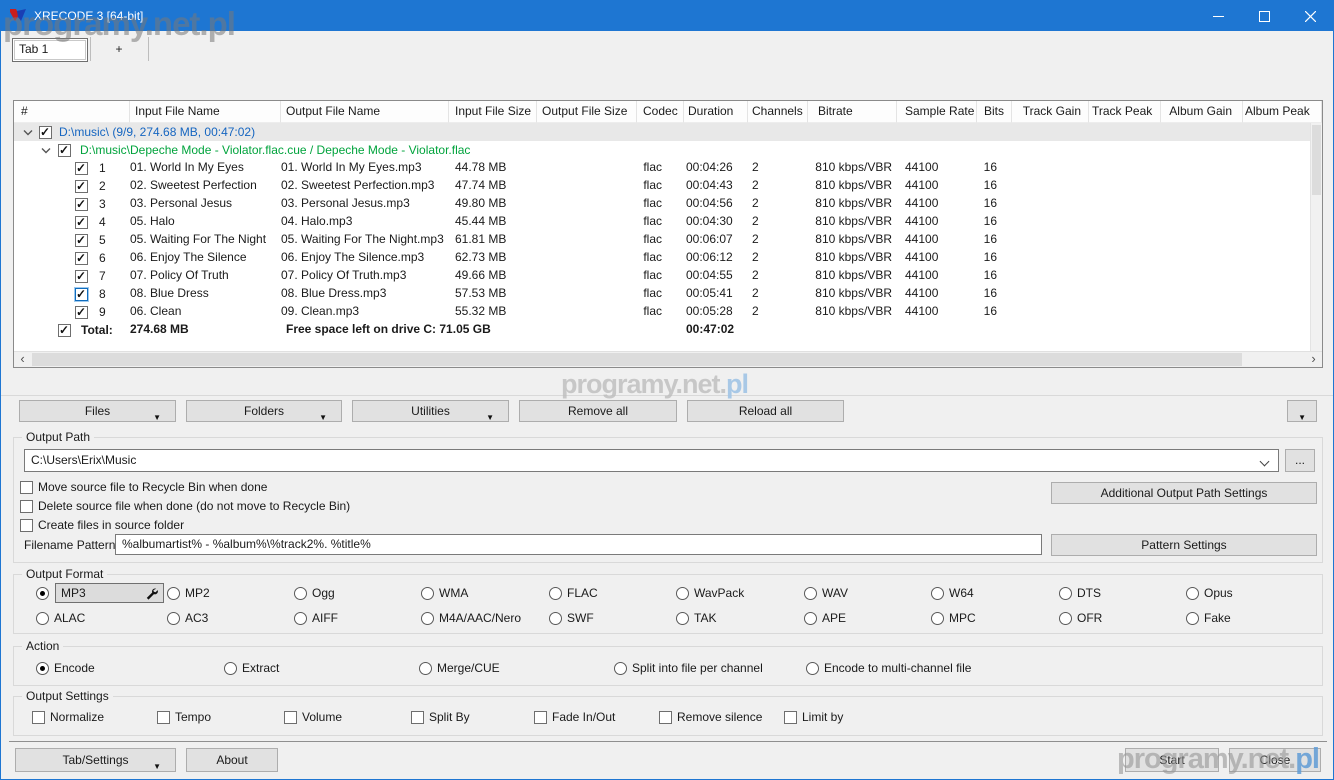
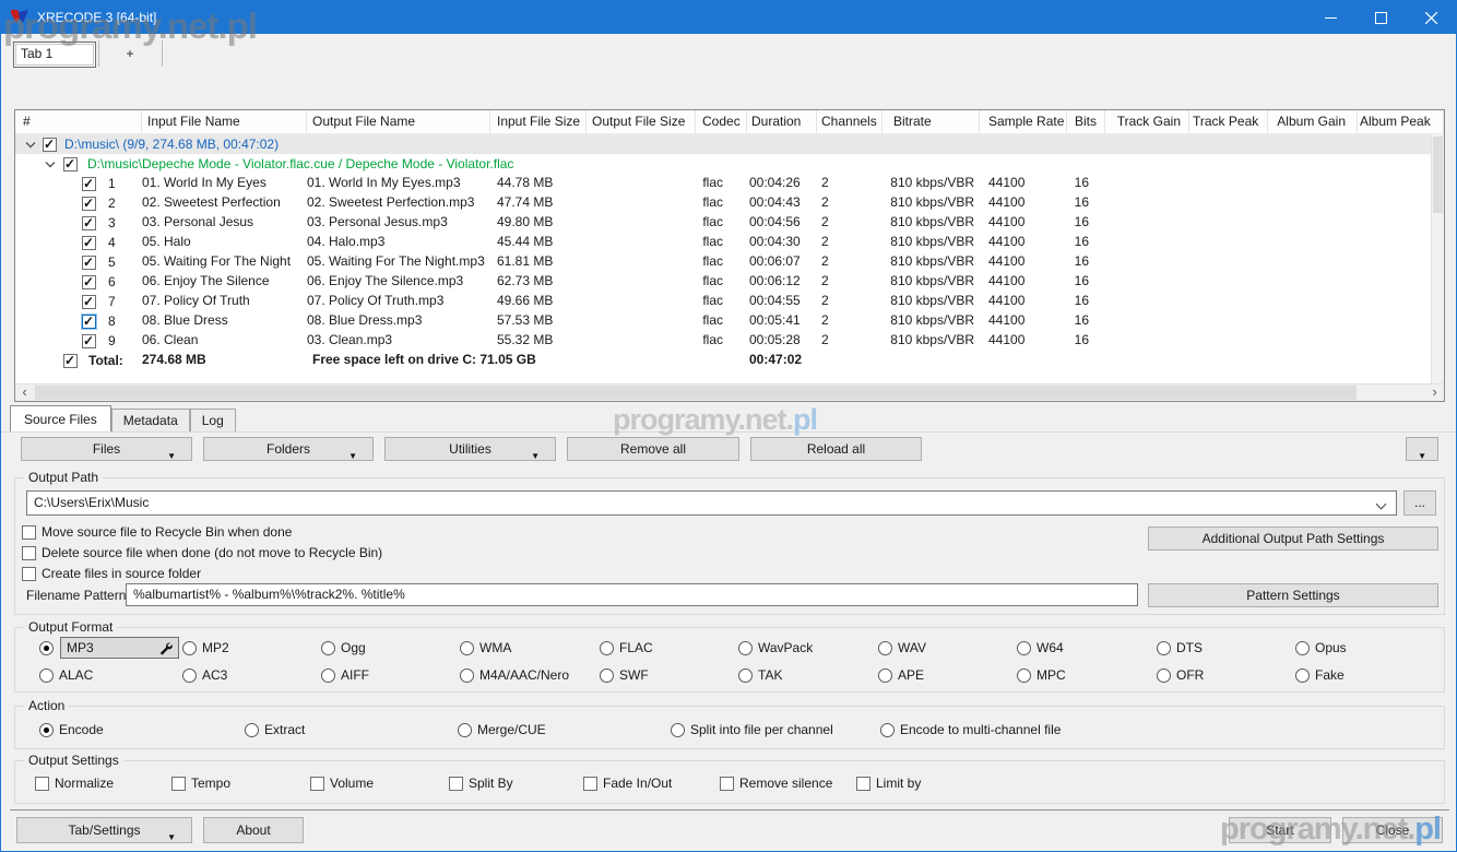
  XRECODE 3 [64-bit]
  Tab 1
  +
  #
  Input File Name
  Output File Name
  Input File Size
  Output File Size
  Codec
  Duration
  Channels
  Bitrate
  Sample Rate
  Bits
  Track Gain
  Track Peak
  Album Gain
  Album Peak
  ✓
  D:\music\ (9/9, 274.68 MB, 00:47:02)
  ✓
  D:\music\Depeche Mode - Violator.flac.cue / Depeche Mode - Violator.flac
  ✓
  1
  01. World In My Eyes
  01. World In My Eyes.mp3
  44.78 MB
  flac
  00:04:26
  2
  810 kbps/VBR
  44100
  16
  ✓
  2
  02. Sweetest Perfection
  02. Sweetest Perfection.mp3
  47.74 MB
  flac
  00:04:43
  2
  810 kbps/VBR
  44100
  16
  ✓
  3
  03. Personal Jesus
  03. Personal Jesus.mp3
  49.80 MB
  flac
  00:04:56
  2
  810 kbps/VBR
  44100
  16
  ✓
  4
  05. Halo
  04. Halo.mp3
  45.44 MB
  flac
  00:04:30
  2
  810 kbps/VBR
  44100
  16
  ✓
  5
  05. Waiting For The Night
  05. Waiting For The Night.mp3
  61.81 MB
  flac
  00:06:07
  2
  810 kbps/VBR
  44100
  16
  ✓
  6
  06. Enjoy The Silence
  06. Enjoy The Silence.mp3
  62.73 MB
  flac
  00:06:12
  2
  810 kbps/VBR
  44100
  16
  ✓
  7
  07. Policy Of Truth
  07. Policy Of Truth.mp3
  49.66 MB
  flac
  00:04:55
  2
  810 kbps/VBR
  44100
  16
  ✓
  8
  08. Blue Dress
  08. Blue Dress.mp3
  57.53 MB
  flac
  00:05:41
  2
  810 kbps/VBR
  44100
  16
  ✓
  9
  06. Clean
- 09. Clean.mp3
+ 03. Clean.mp3
  55.32 MB
  flac
  00:05:28
  2
  810 kbps/VBR
  44100
  16
  ✓
  Total:
  274.68 MB
  Free space left on drive C: 71
  00:47:02
  ‹
  ›
+ Source Files
+ Metadata
+ Log
  Files
  ▼
  Folders
  ▼
  Utilities
  ▼
  Remove all
  Reload all
  ▼
  Output Path
  C:\Users\Erix\Music
  ...
  Move source file to Recycle Bin when done
  Delete source file when done (do not move to Recycle Bin)
  Create files in source folder
  Additional Output Path Settings
  Filename Pattern
  %albumartist% - %album%\%track2%. %title%
  Pattern Settings
  Output Format
  MP3
  MP2
  Ogg
  WMA
  FLAC
  WavPack
  WAV
  W64
  DTS
  Opus
  ALAC
  AC3
  AIFF
  M4A/AAC/Nero
  SWF
  TAK
  APE
  MPC
  OFR
  Fake
  Action
  Encode
  Extract
  Merge/CUE
  Split into file per channel
  Encode to multi-channel file
  Output Settings
  Normalize
  Tempo
  Volume
  Split By
  Fade In/Out
  Remove silence
  Limit by
  Tab/Settings
  ▼
  About
  Start
  Close
  programy.net.pl
  programy.net.pl
  programy.net.pl
